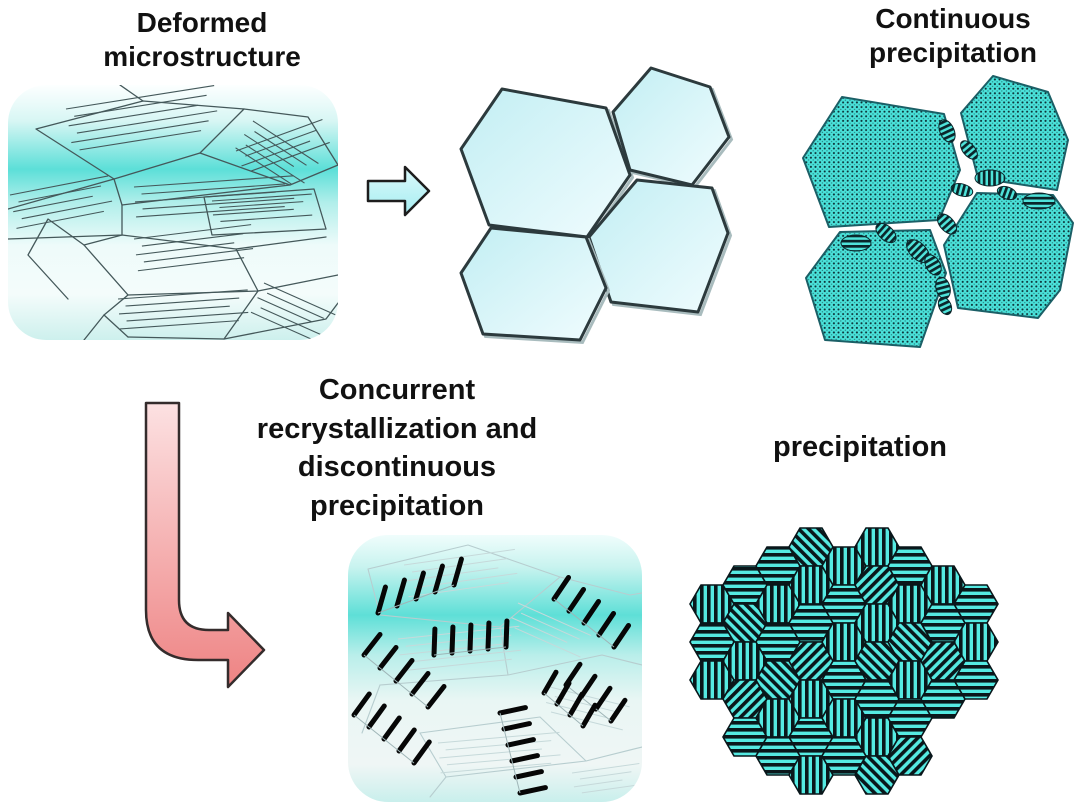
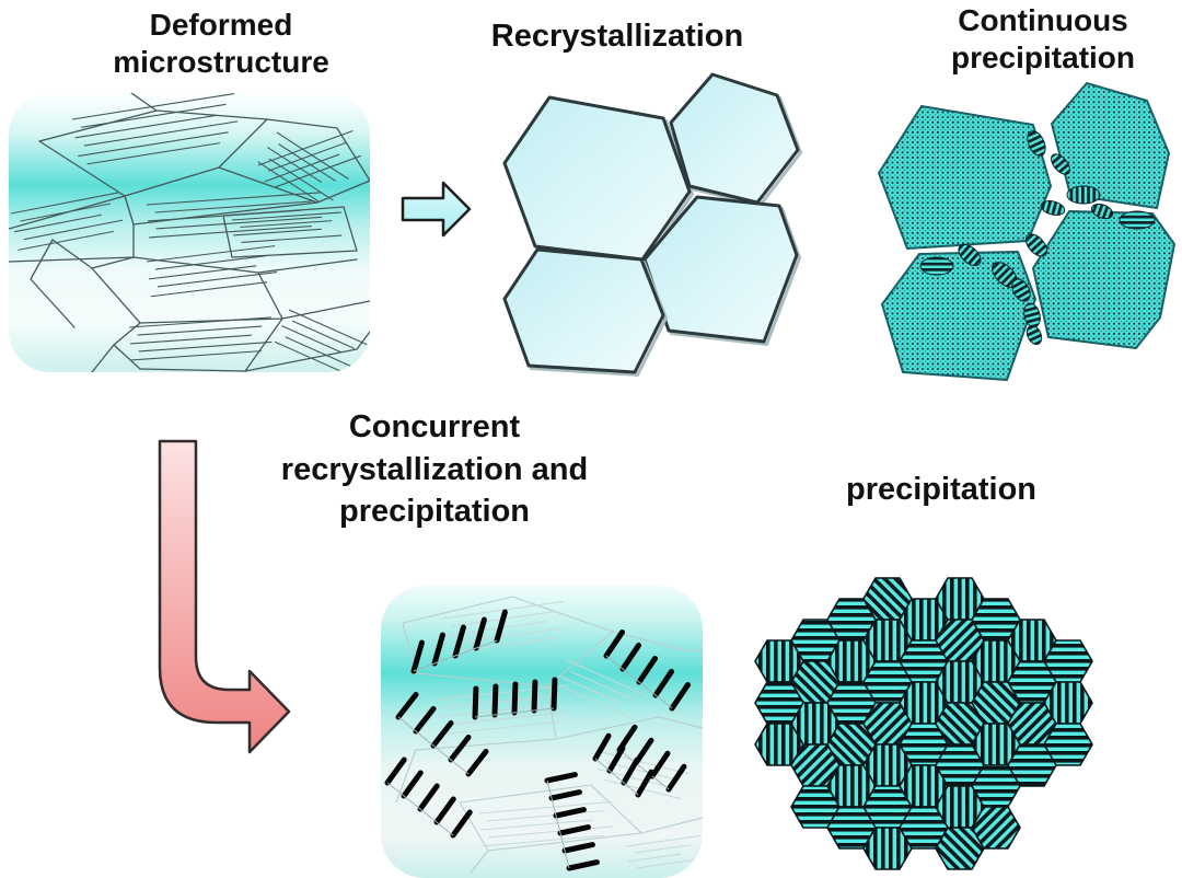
  Deformed
  microstructure
+ Recrystallization
  Continuous
  precipitation
  Concurrent
  recrystallization and
- discontinuous
  precipitation
  precipitation
